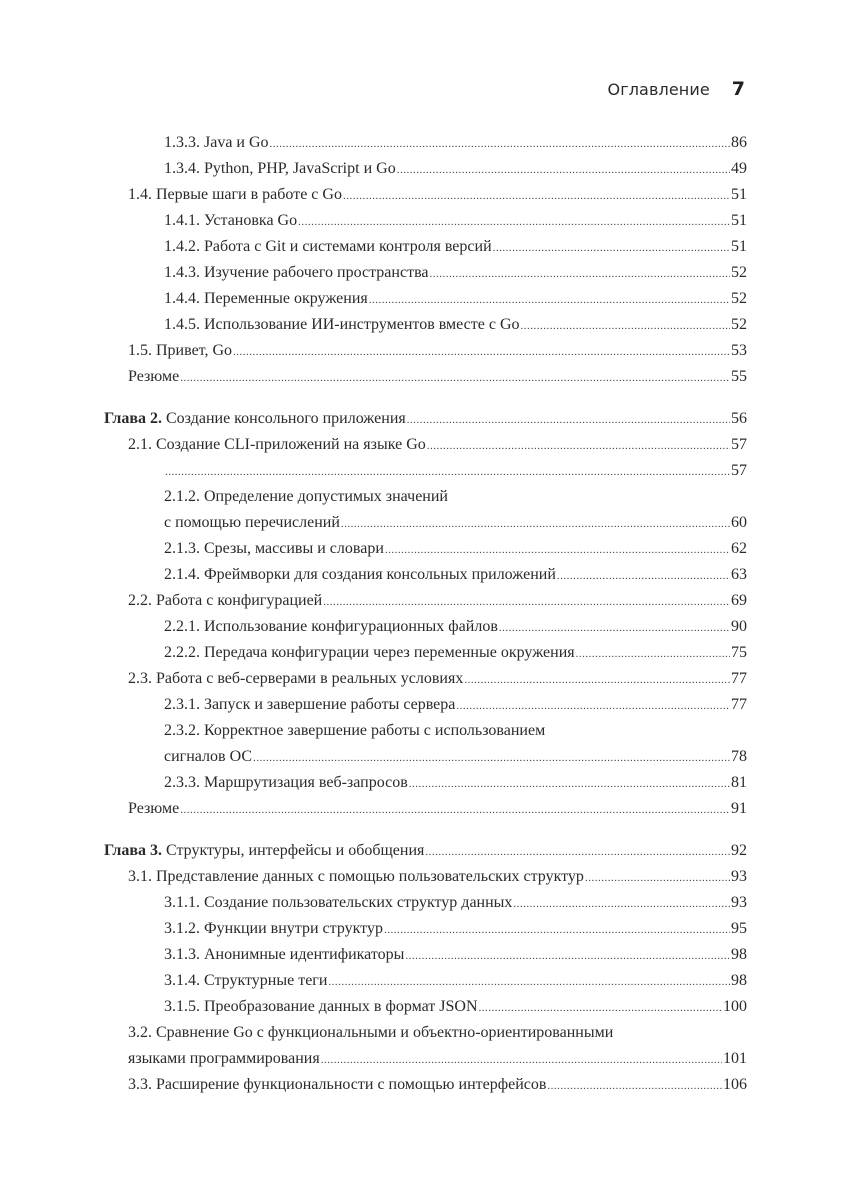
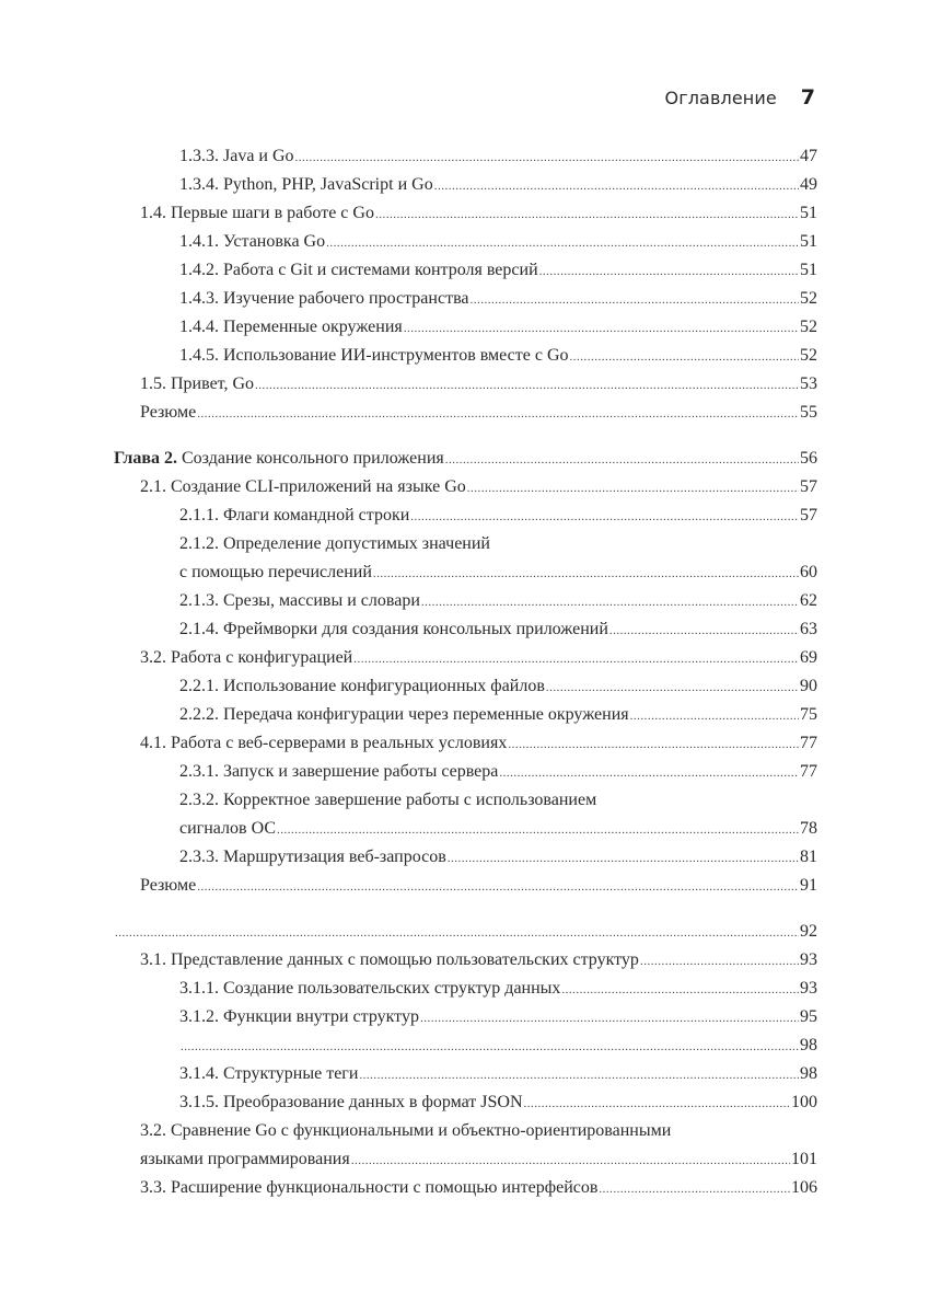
  Оглавление
  7
  1.3.3. Java и Go
- 86
+ 47
  1.3.4. Python, PHP, JavaScript и Go
  49
  1.4. Первые шаги в работе с Go
  51
  1.4.1. Установка Go
  51
  1.4.2. Работа с Git и системами контроля версий
  51
  1.4.3. Изучение рабочего пространства
  52
  1.4.4. Переменные окружения
  52
  1.4.5. Использование ИИ-инструментов вместе с Go
  52
  1.5. Привет, Go
  53
  Резюме
  55
  Глава 2. Создание консольного приложения
  56
  2.1. Создание CLI-приложений на языке Go
  57
+ 2.1.1. Флаги командной строки
  57
  2.1.2. Определение допустимых значений
  с помощью перечислений
  60
  2.1.3. Срезы, массивы и словари
  62
  2.1.4. Фреймворки для создания консольных приложений
  63
- 2.2. Работа с конфигурацией
+ 3.2. Работа с конфигурацией
  69
  2.2.1. Использование конфигурационных файлов
  90
  2.2.2. Передача конфигурации через переменные окружения
  75
- 2.3. Работа с веб-серверами в реальных условиях
+ 4.1. Работа с веб-серверами в реальных условиях
  77
  2.3.1. Запуск и завершение работы сервера
  77
  2.3.2. Корректное завершение работы с использованием
  сигналов ОС
  78
  2.3.3. Маршрутизация веб-запросов
  81
  Резюме
  91
- Глава 3. Структуры, интерфейсы и обобщения
  92
  3.1. Представление данных с помощью пользовательских структур
  93
  3.1.1. Создание пользовательских структур данных
  93
  3.1.2. Функции внутри структур
  95
- 3.1.3. Анонимные идентификаторы
  98
  3.1.4. Структурные теги
  98
  3.1.5. Преобразование данных в формат JSON
  100
  3.2. Сравнение Go с функциональными и объектно-ориентированными
  языками программирования
  101
  3.3. Расширение функциональности с помощью интерфейсов
  106
